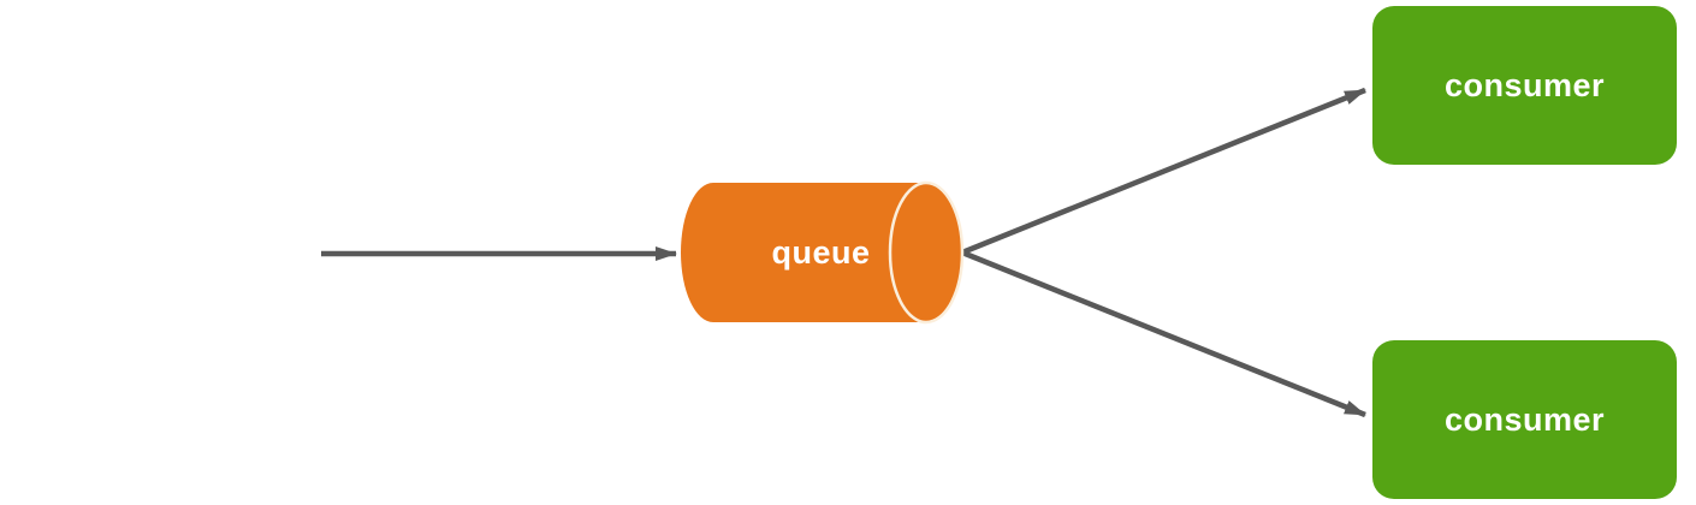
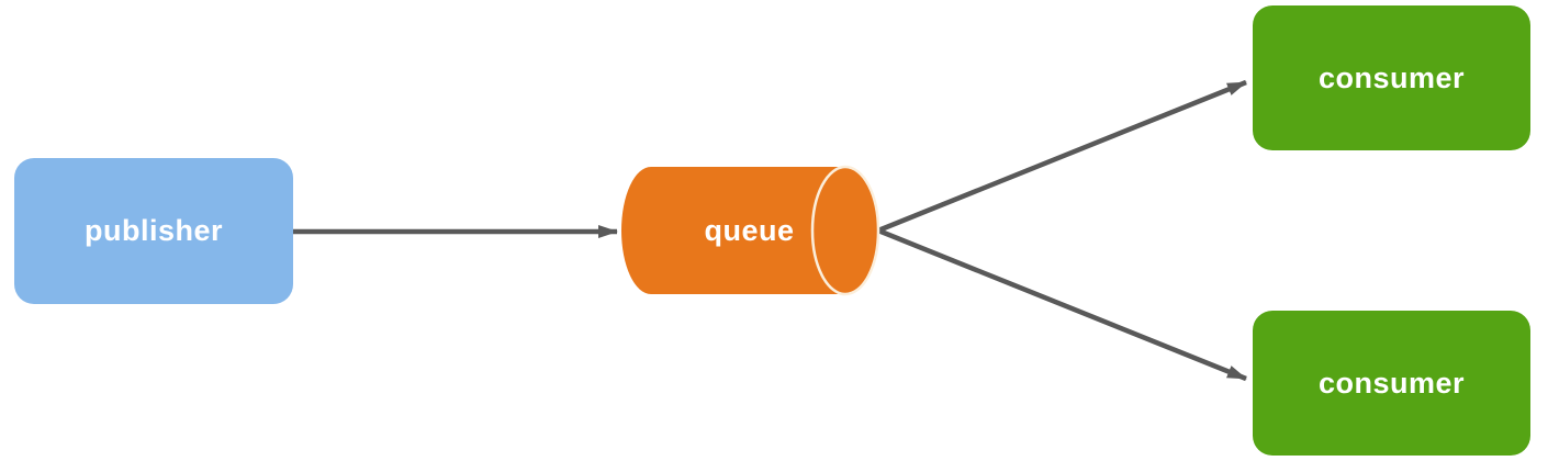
+ publisher
  queue
  consumer
  consumer
